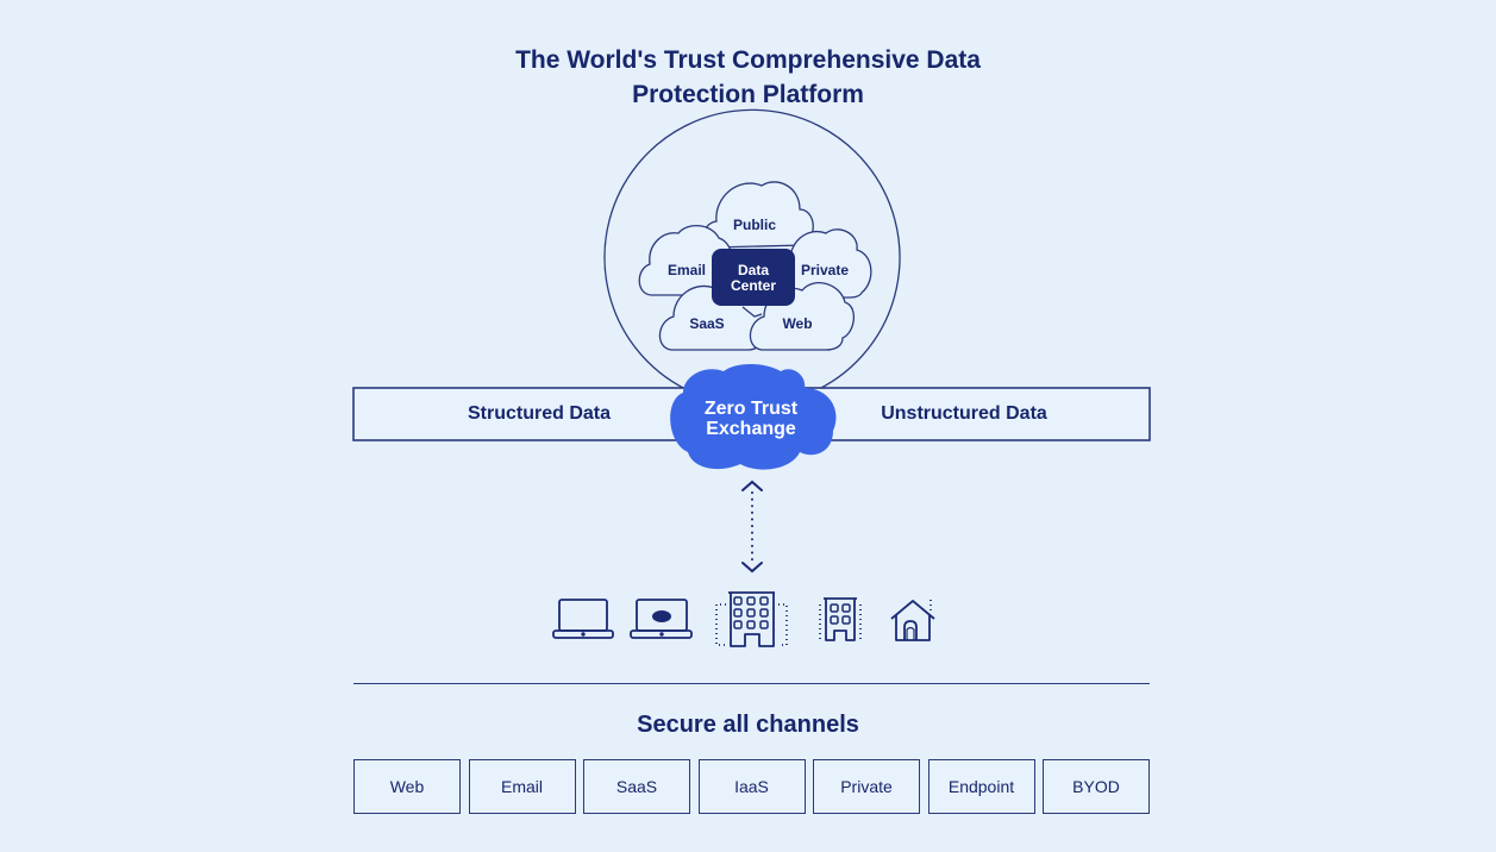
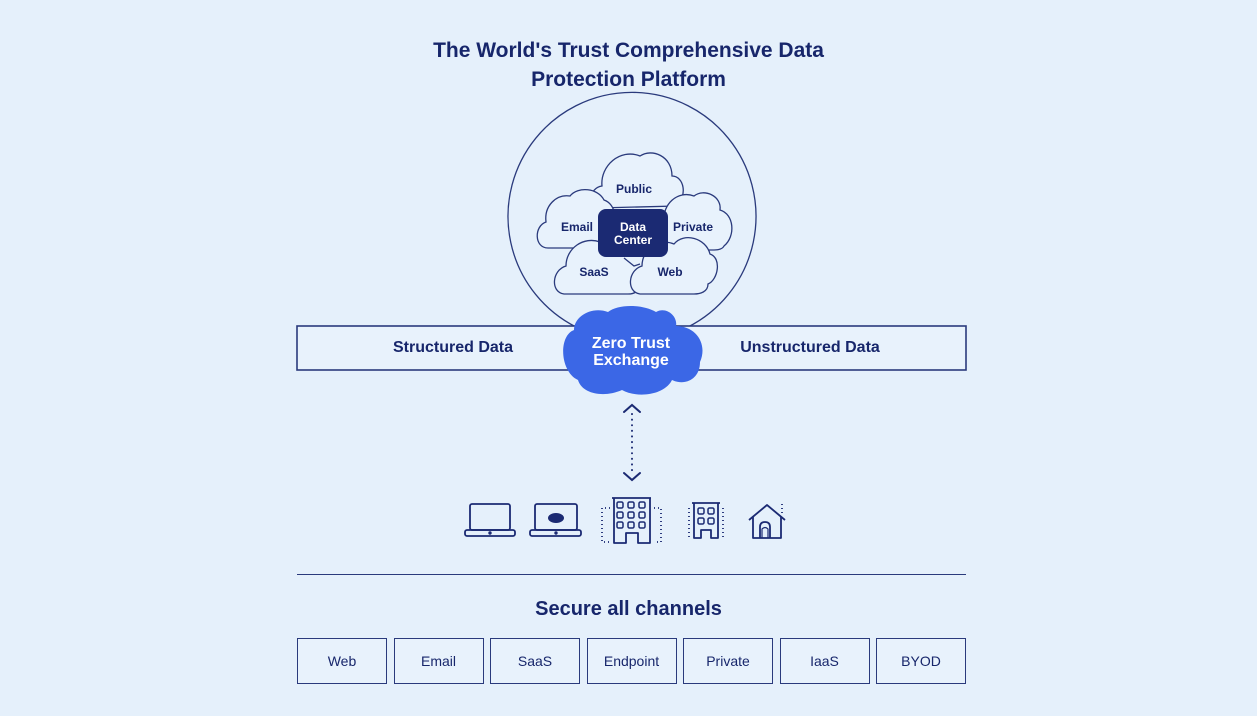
  The World's Trust Comprehensive Data
  Protection Platform
  Public
  Email
  Private
  SaaS
  Web
  Data
  Center
  Structured Data
  Unstructured Data
  Zero Trust
  Exchange
  Secure all channels
  Web
  Email
  SaaS
- IaaS
+ Endpoint
  Private
- Endpoint
+ IaaS
  BYOD
